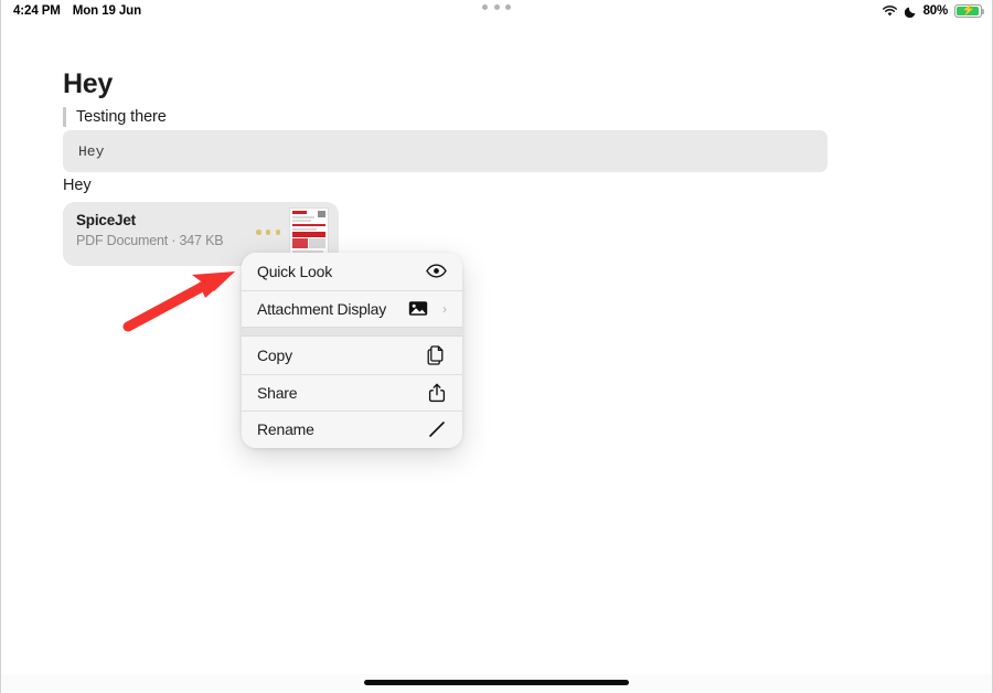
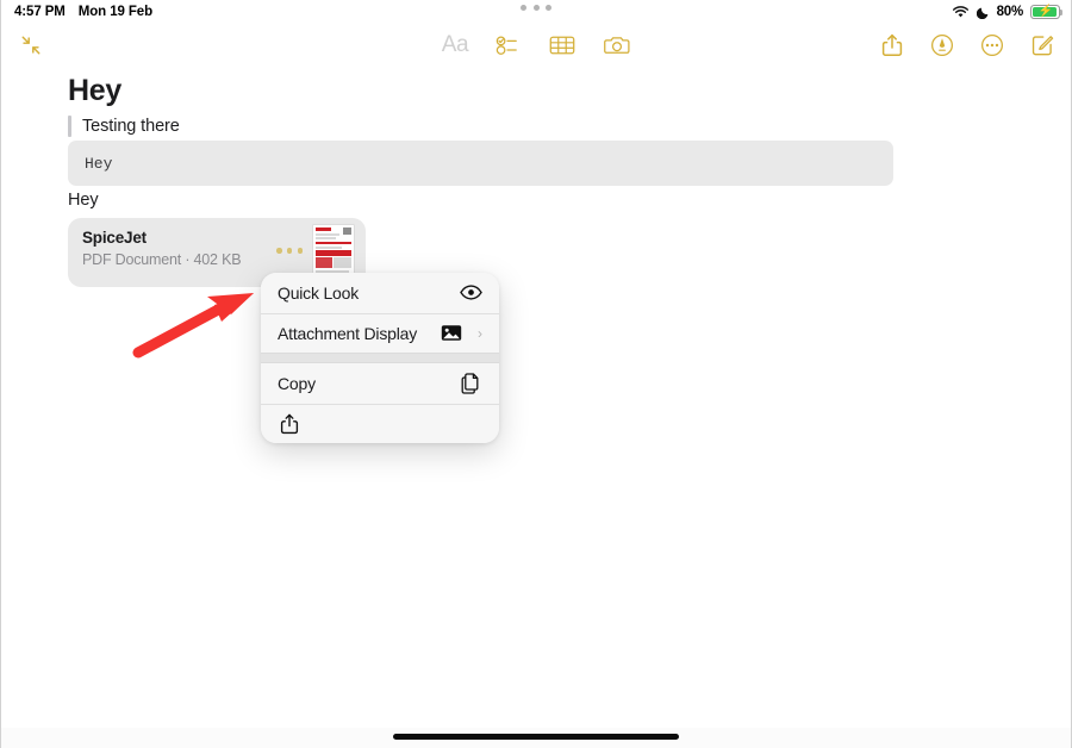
- 4:24 PM
+ 4:57 PM
- Mon 19 Jun
+ Mon 19 Feb
  80%
  ⚡
+ Aa
  Hey
  Testing there
  Hey
  Hey
  SpiceJet
- PDF Document · 347 KB
+ PDF Document · 402 KB
  Quick Look
  Attachment Display
  ›
  Copy
- Share
- Rename
